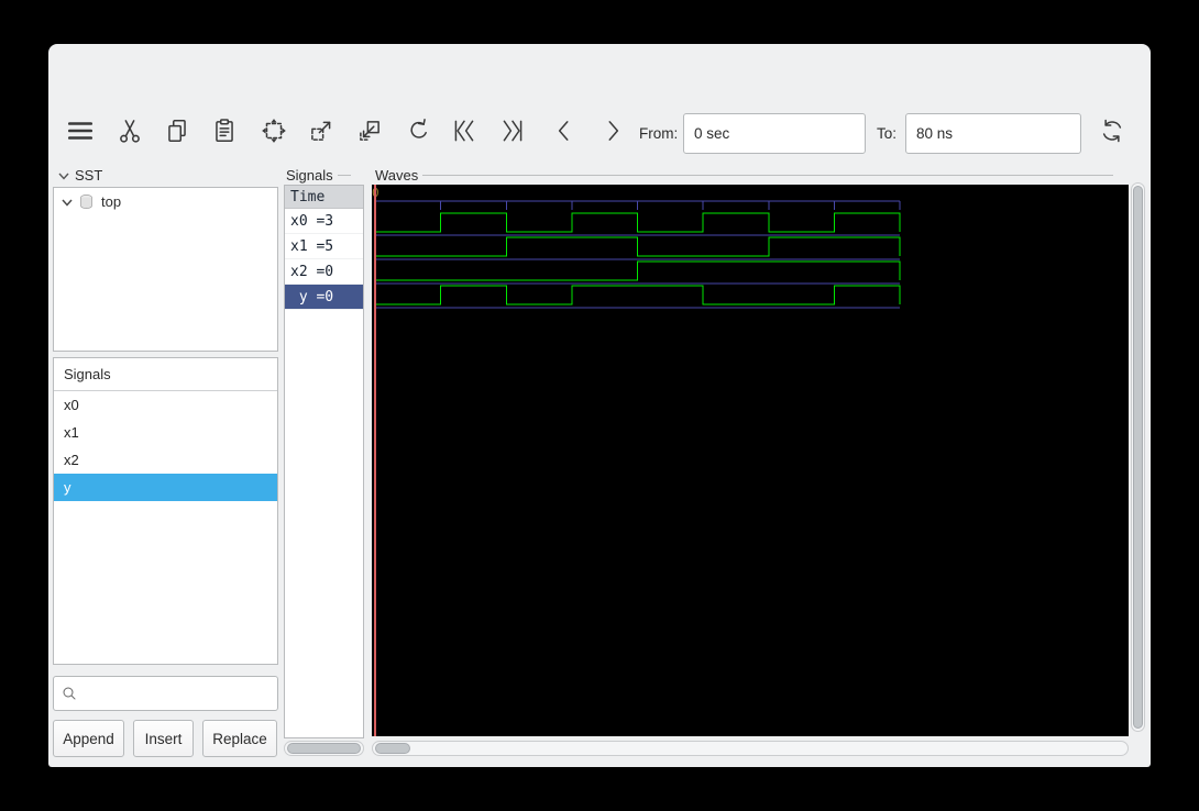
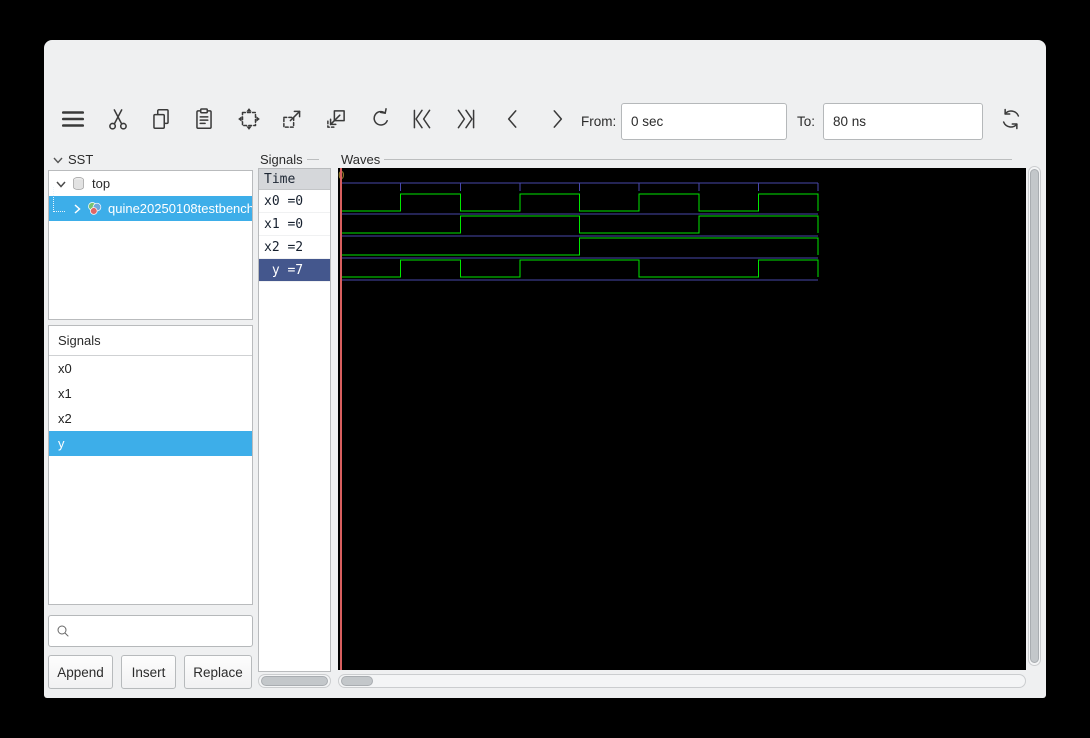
  From:
  0 sec
  To:
  80 ns
  SST
  top
+ quine20250108testbench
  Signals
  x0
  x1
  x2
  y
  Append
  Insert
  Replace
  Signals
  Time
- x0 =3
+ x0 =0
- x1 =5
+ x1 =0
- x2 =0
+ x2 =2
- y =0
+ y =7
  Waves
